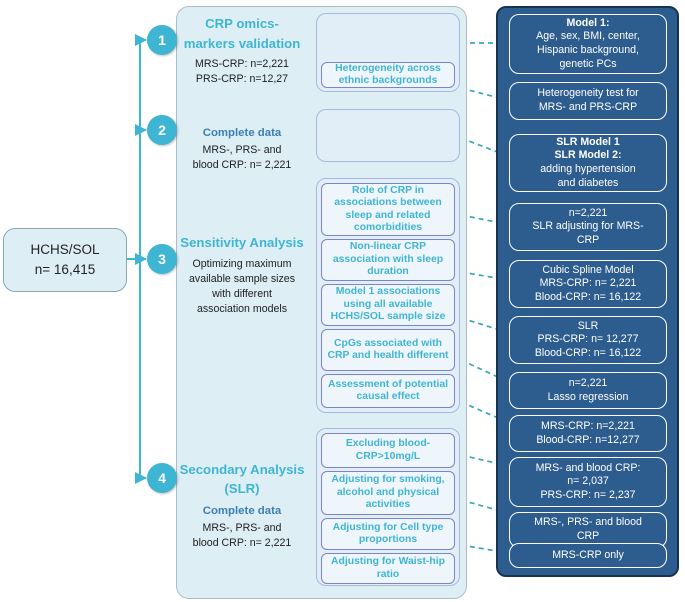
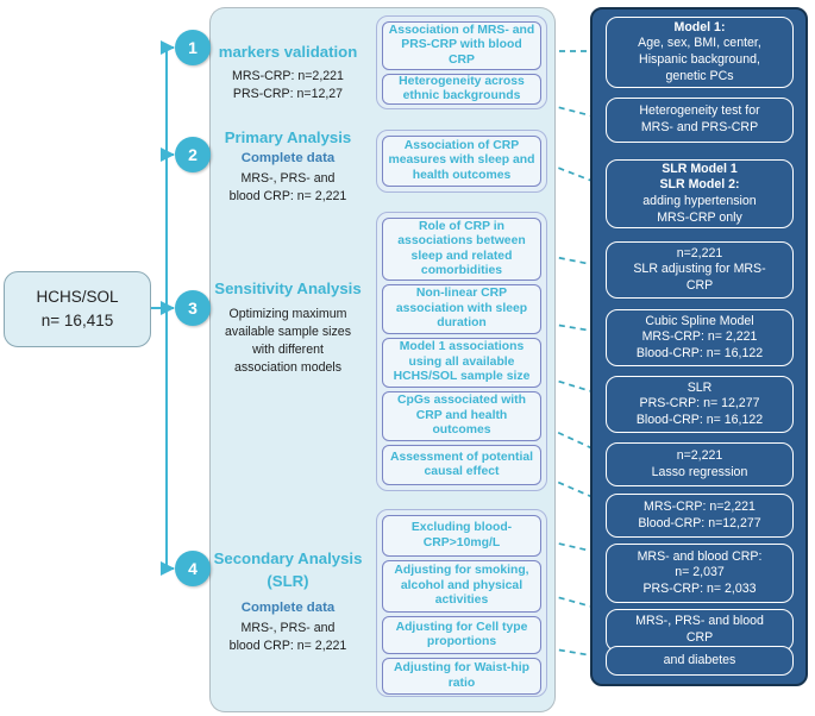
  HCHS/SOL
  n= 16,415
  1
  2
  3
  4
- CRP omics-
  markers validation
  MRS-CRP: n=2,221
  PRS-CRP: n=12,27
+ Association of MRS- and PRS-CRP with blood CRP
  Heterogeneity across ethnic backgrounds
+ Primary Analysis
  Complete data
  MRS-, PRS- and
  blood CRP: n= 2,221
+ Association of CRP measures with sleep and health outcomes
  Sensitivity Analysis
  Optimizing maximum
  available sample sizes
  with different
  association models
  Role of CRP in associations between sleep and related comorbidities
  Non-linear CRP association with sleep duration
  Model 1 associations using all available HCHS/SOL sample size
- CpGs associated with CRP and health different
+ CpGs associated with CRP and health outcomes
  Assessment of potential causal effect
  Secondary Analysis
  (SLR)
  Complete data
  MRS-, PRS- and
  blood CRP: n= 2,221
  Excluding blood-CRP>10mg/L
  Adjusting for smoking, alcohol and physical activities
  Adjusting for Cell type proportions
  Adjusting for Waist-hip ratio
  Model 1:
  Age, sex, BMI, center,
  Hispanic background,
  genetic PCs
  Heterogeneity test for
  MRS- and PRS-CRP
  SLR Model 1
  SLR Model 2:
  adding hypertension
- and diabetes
+ MRS-CRP only
  n=2,221
  SLR adjusting for MRS-
  CRP
  Cubic Spline Model
  MRS-CRP: n= 2,221
  Blood-CRP: n= 16,122
  SLR
  PRS-CRP: n= 12,277
  Blood-CRP: n= 16,122
  n=2,221
  Lasso regression
  MRS-CRP: n=2,221
  Blood-CRP: n=12,277
  MRS- and blood CRP:
  n= 2,037
- PRS-CRP: n= 2,237
+ PRS-CRP: n= 2,033
  MRS-, PRS- and blood
  CRP
- MRS-CRP only
+ and diabetes
